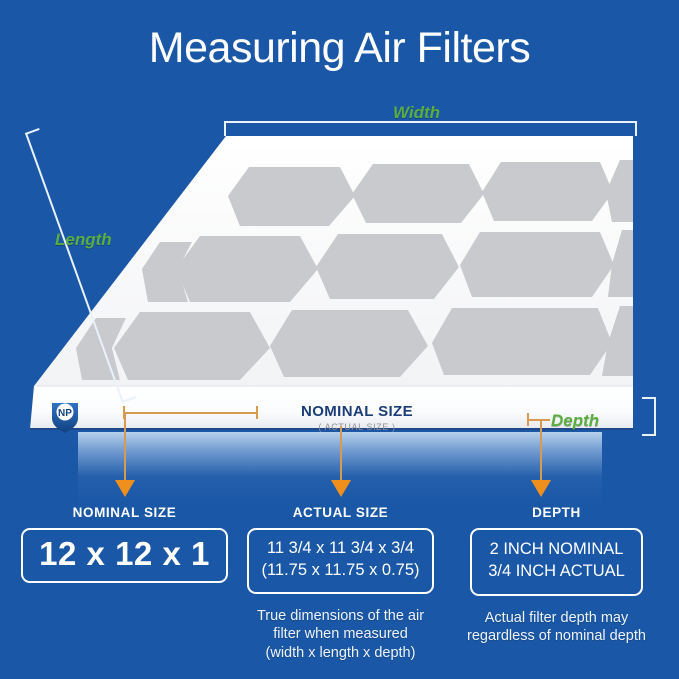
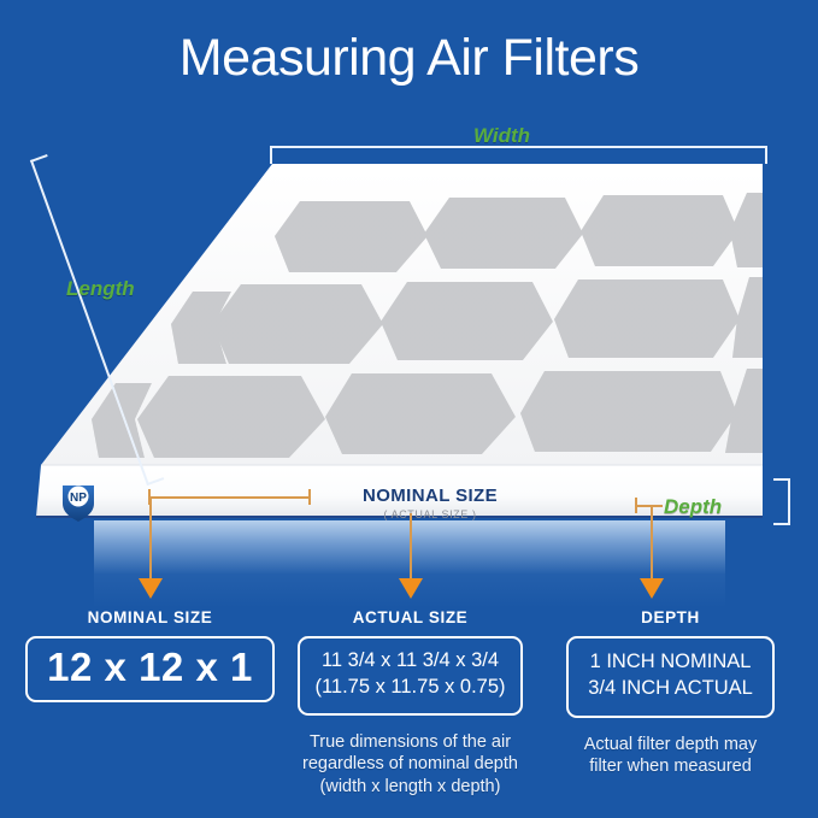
  Measuring Air Filters
  NP
  Width
  Length
  Depth
  NOMINAL SIZE
  ( ACUAL SIZE )
  NOMINAL SIZE
  12 x 12 x 1
  ACTUAL SIZE
  11 3/4 x 11 3/4 x 3/4
  (11.75 x 11.75 x 0.75)
  True dimensions of the air
- filter when measured
+ regardless of nominal depth
  (width x length x depth)
  DEPTH
- 2 INCH NOMINAL
+ 1 INCH NOMINAL
  3/4 INCH ACTUAL
  Actual filter depth may
- regardless of nominal depth
+ filter when measured
